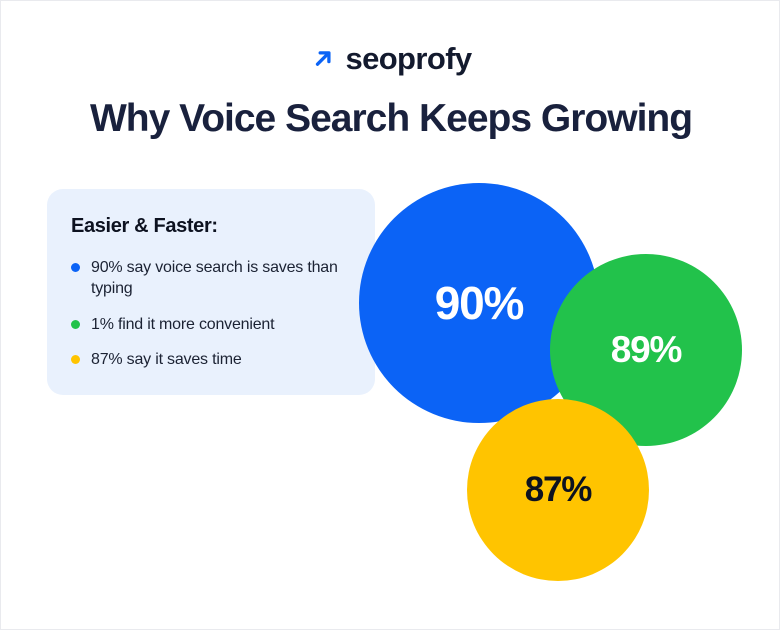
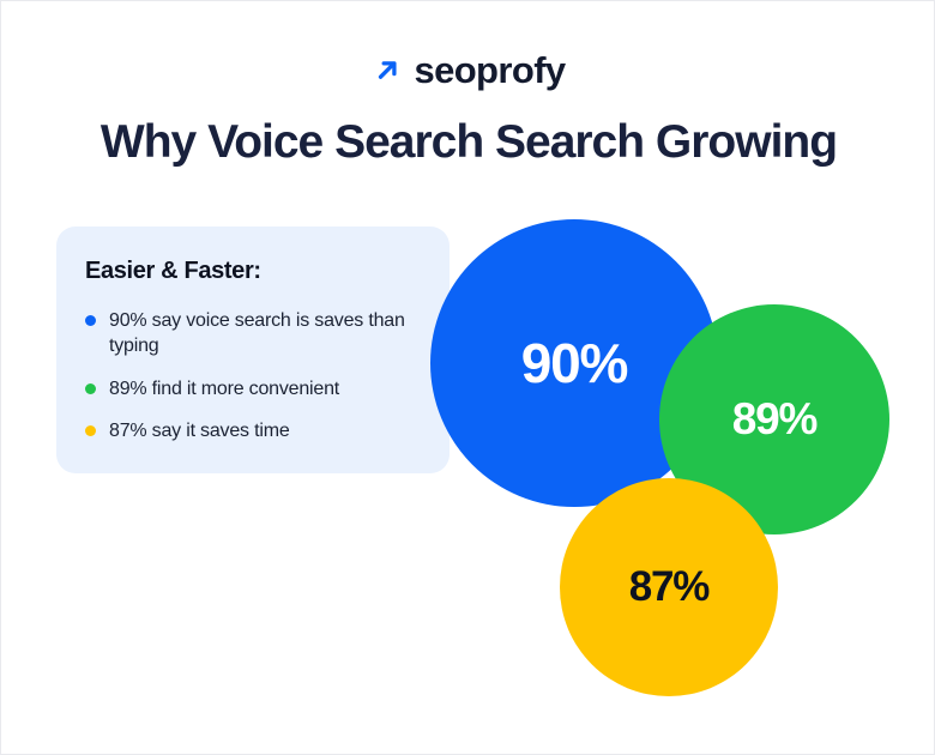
  seoprofy
- Why Voice Search Keeps Growing
+ Why Voice Search Search Growing
  Easier & Faster:
  90% say voice search is saves than typing
- 1% find it more convenient
+ 89% find it more convenient
  87% say it saves time
  90%
  89%
  87%
